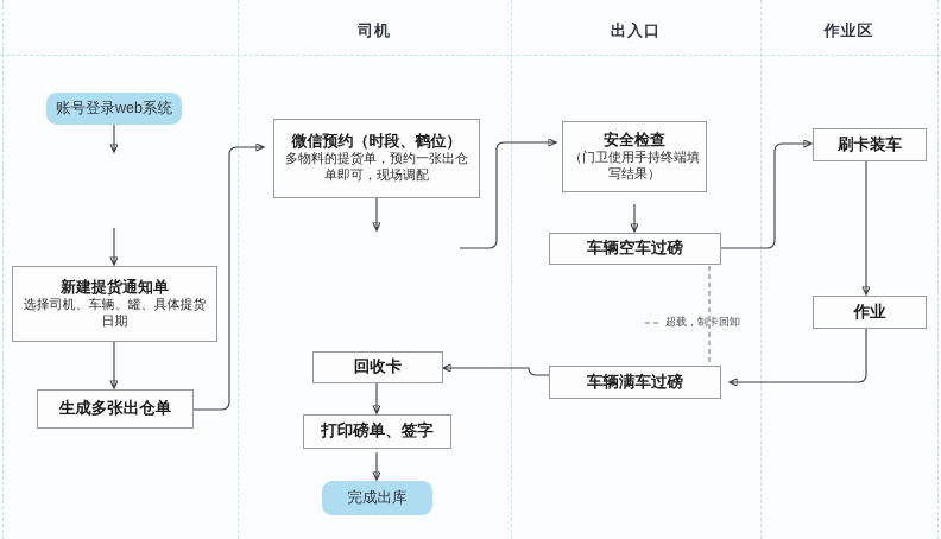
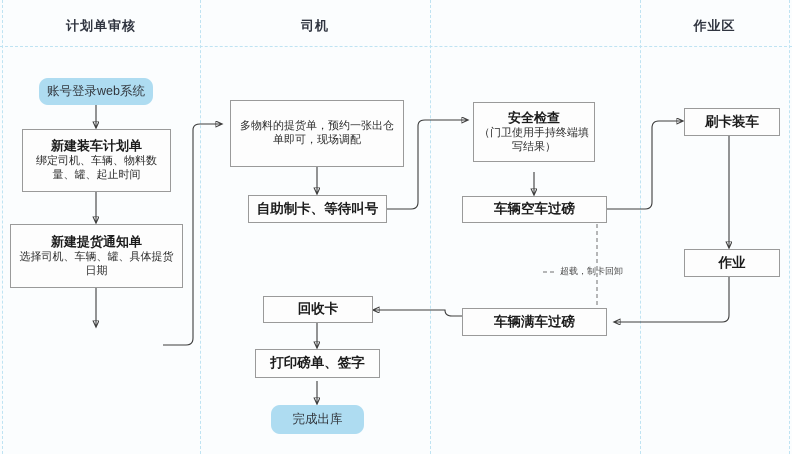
+ 计划单审核
  司机
- 出入口
  作业区
  账号登录web系统
+ 新建装车计划单
+ 绑定司机、车辆、物料数量、罐、起止时间
  新建提货通知单
  选择司机、车辆、罐、具体提货日期
- 生成多张出仓单
- 微信预约（时段、鹤位）
  多物料的提货单，预约一张出仓单即可，现场调配
+ 自助制卡、等待叫号
  回收卡
  打印磅单、签字
  完成出库
  安全检查
  （门卫使用手持终端填写结果）
  车辆空车过磅
  车辆满车过磅
  超载，制卡回卸
  刷卡装车
  作业
